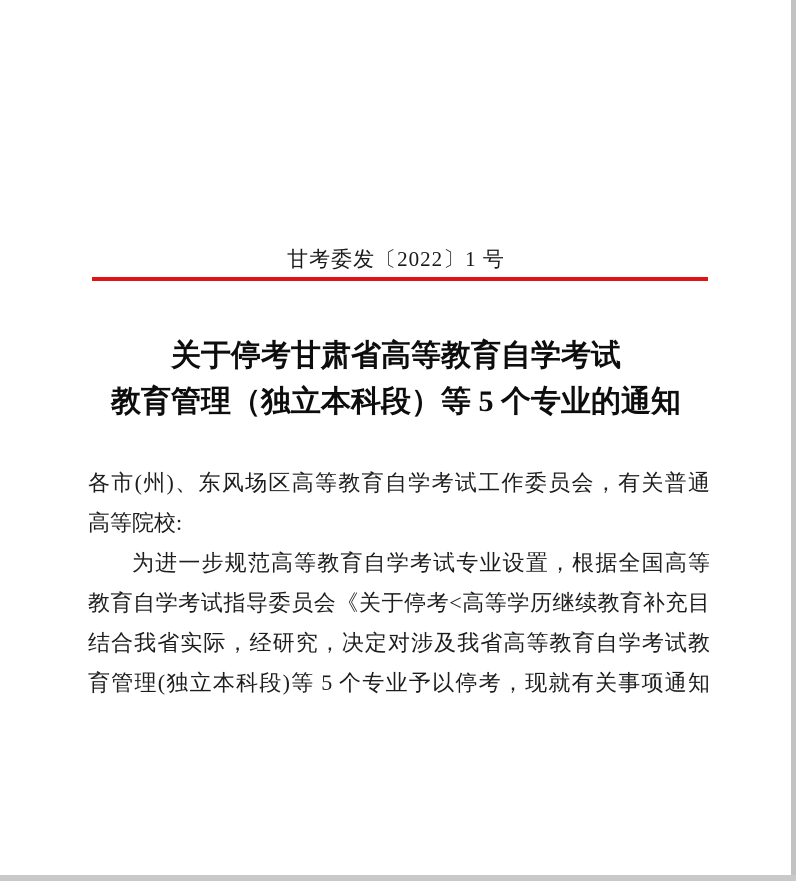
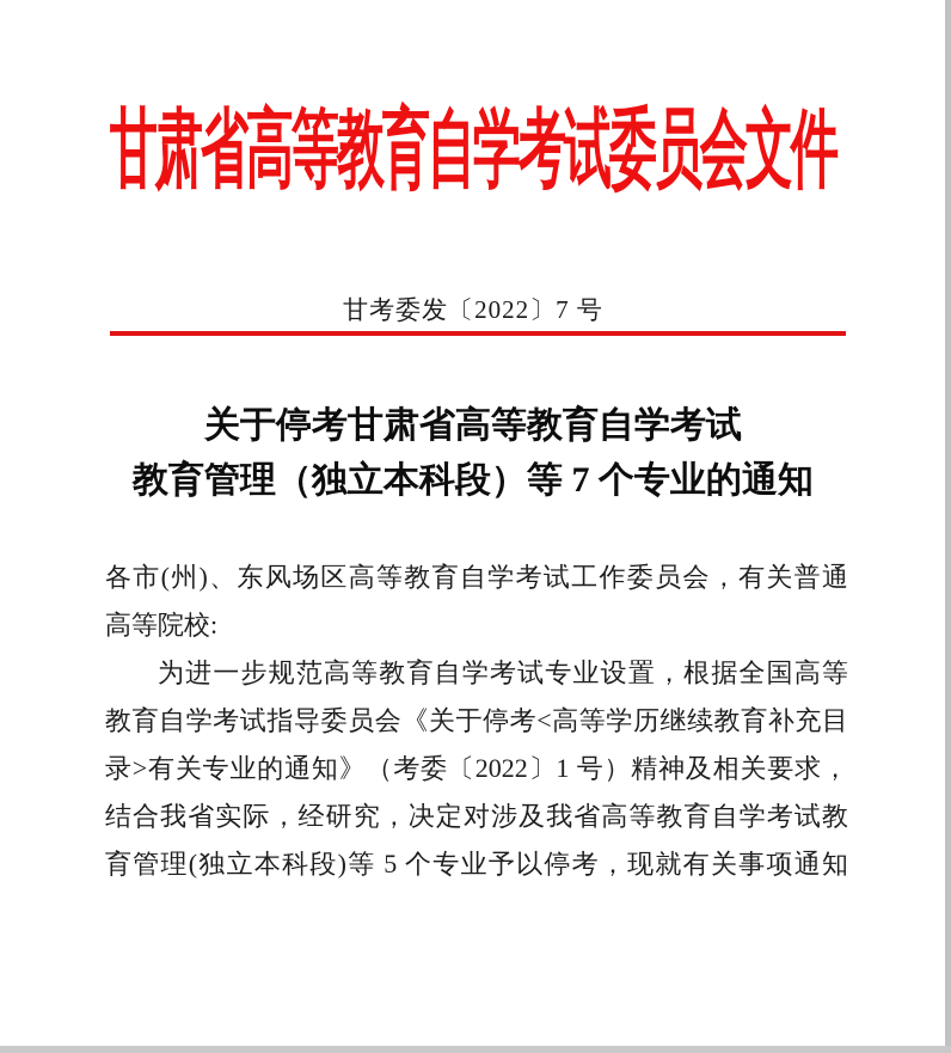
+ 甘肃省高等教育自学考试委员会文件
- 甘考委发〔2022〕1 号
+ 甘考委发〔2022〕7 号
  关于停考甘肃省高等教育自学考试
- 教育管理（独立本科段）等 5 个专业的通知
+ 教育管理（独立本科段）等 7 个专业的通知
  各市(州)、东风场区高等教育自学考试工作委员会，有关普通
  高等院校:
  为进一步规范高等教育自学考试专业设置，根据全国高等
  教育自学考试指导委员会《关于停考<高等学历继续教育补充目
+ 录>有关专业的通知》（考委〔2022〕1 号）精神及相关要求，
  结合我省实际，经研究，决定对涉及我省高等教育自学考试教
  育管理(独立本科段)等 5 个专业予以停考，现就有关事项通知
